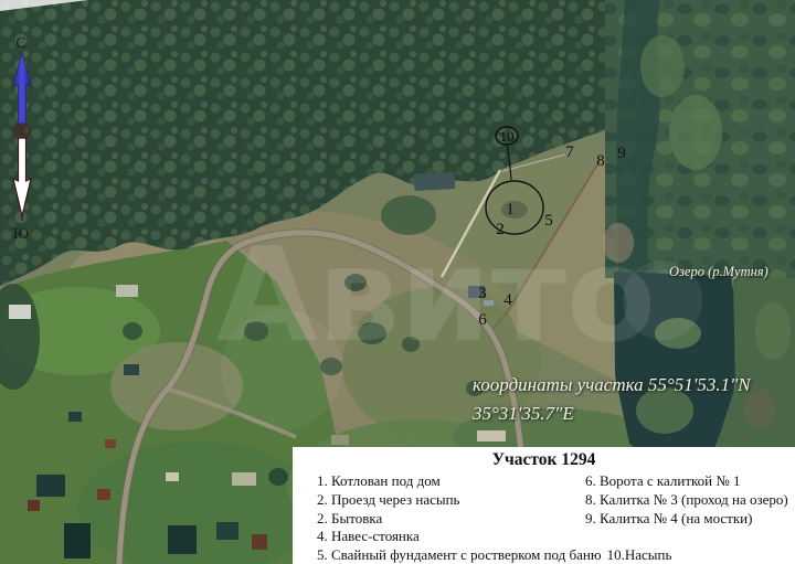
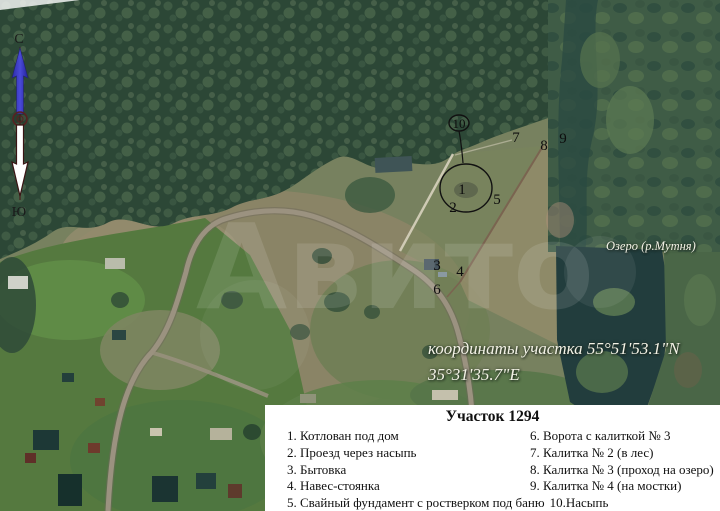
  Авито
  1
  2
  3
  4
  5
  6
  7
  8
  9
  10
  С
  Ю
  координаты участка 55°51'53.1"N
  35°31'35.7"E
  Озеро (р.Мутня)
  Участок 1294
  1. Котлован под дом
  2. Проезд через насыпь
- 2. Бытовка
+ 3. Бытовка
  4. Навес-стоянка
- 6. Ворота с калиткой № 1
+ 6. Ворота с калиткой № 3
+ 7. Калитка № 2 (в лес)
  8. Калитка № 3 (проход на озеро)
  9. Калитка № 4 (на мостки)
  5. Свайный фундамент с ростверком под баню
  10.Насыпь
